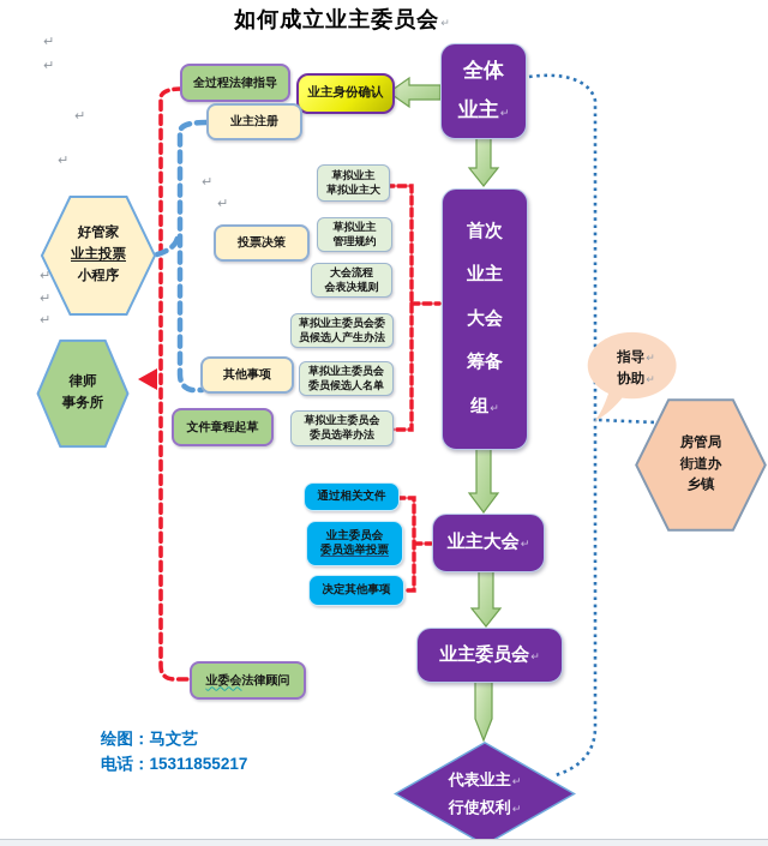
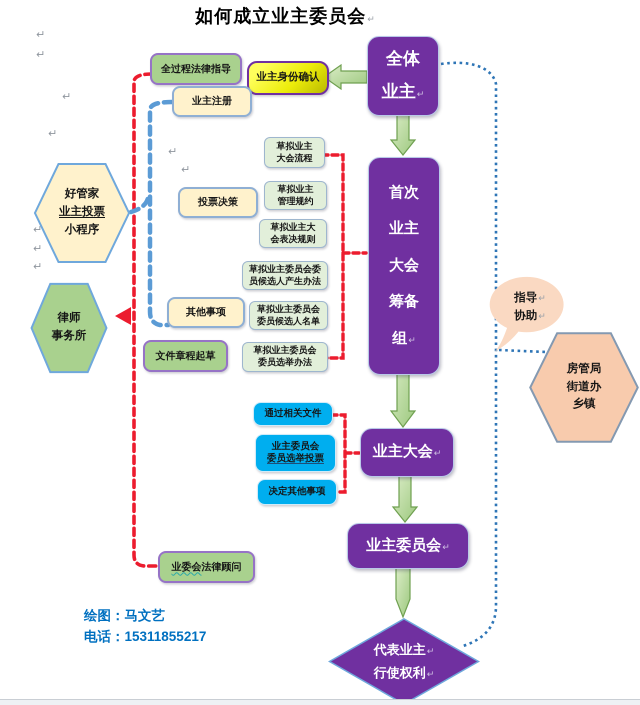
  如何成立业主委员会↵
  全体
  业主↵
  业主身份确认
  全过程法律指导
  业主注册
  好管家
  业主投票
  小程序
  律师
  事务所
  投票决策
  其他事项
  文件章程起草
  草拟业主
- 草拟业主大
+ 大会流程
  草拟业主
  管理规约
- 大会流程
+ 草拟业主大
  会表决规则
  草拟业主委员会委
  员候选人产生办法
  草拟业主委员会
  委员候选人名单
  草拟业主委员会
  委员选举办法
  首次
  业主
  大会
  筹备
  组↵
  通过相关文件
  业主委员会
  委员选举投票
  决定其他事项
  业主大会↵
  业主委员会↵
  业委会法律顾问
  指导↵
  协助↵
  房管局
  街道办
  乡镇
  代表业主↵
  行使权利↵
  绘图：马文艺
  电话：15311855217
  ↵
  ↵
  ↵
  ↵
  ↵
  ↵
  ↵
  ↵
  ↵
